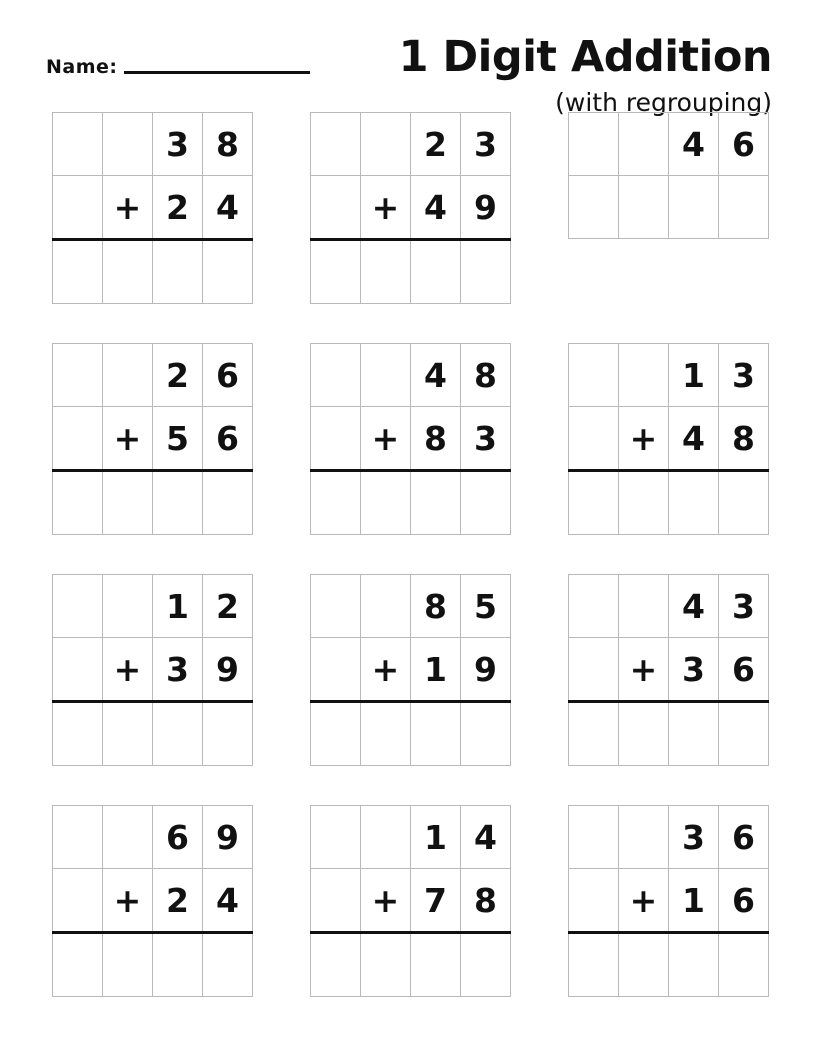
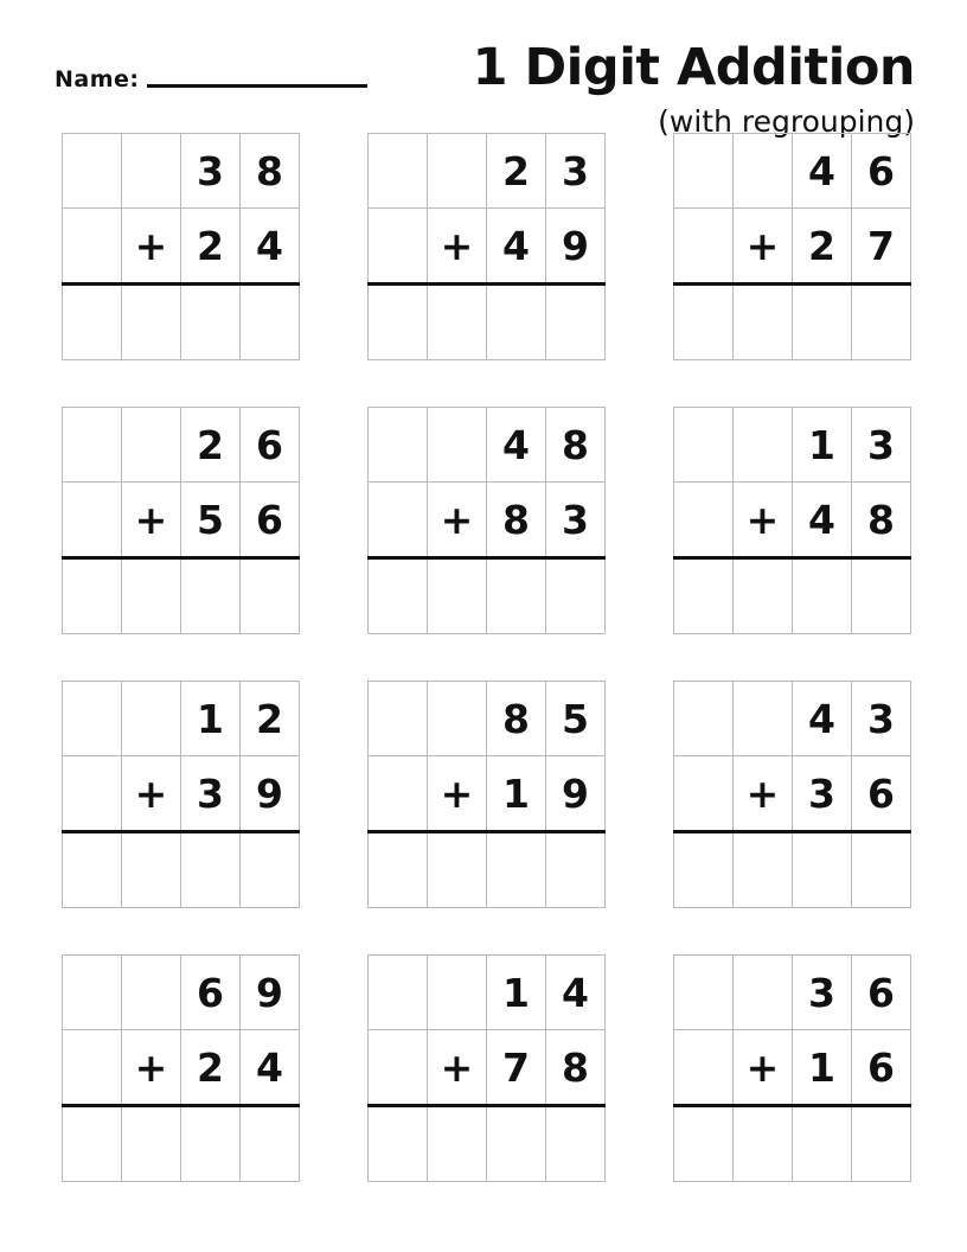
  Name:
  1 Digit Addition
  (with regrouping)
  		3	8
  	+	2	4
  		2	3
  	+	4	9
  		4	6
+ 	+	2	7
  		2	6
  	+	5	6
  		4	8
  	+	8	3
  		1	3
  	+	4	8
  		1	2
  	+	3	9
  		8	5
  	+	1	9
  		4	3
  	+	3	6
  		6	9
  	+	2	4
  		1	4
  	+	7	8
  		3	6
  	+	1	6
